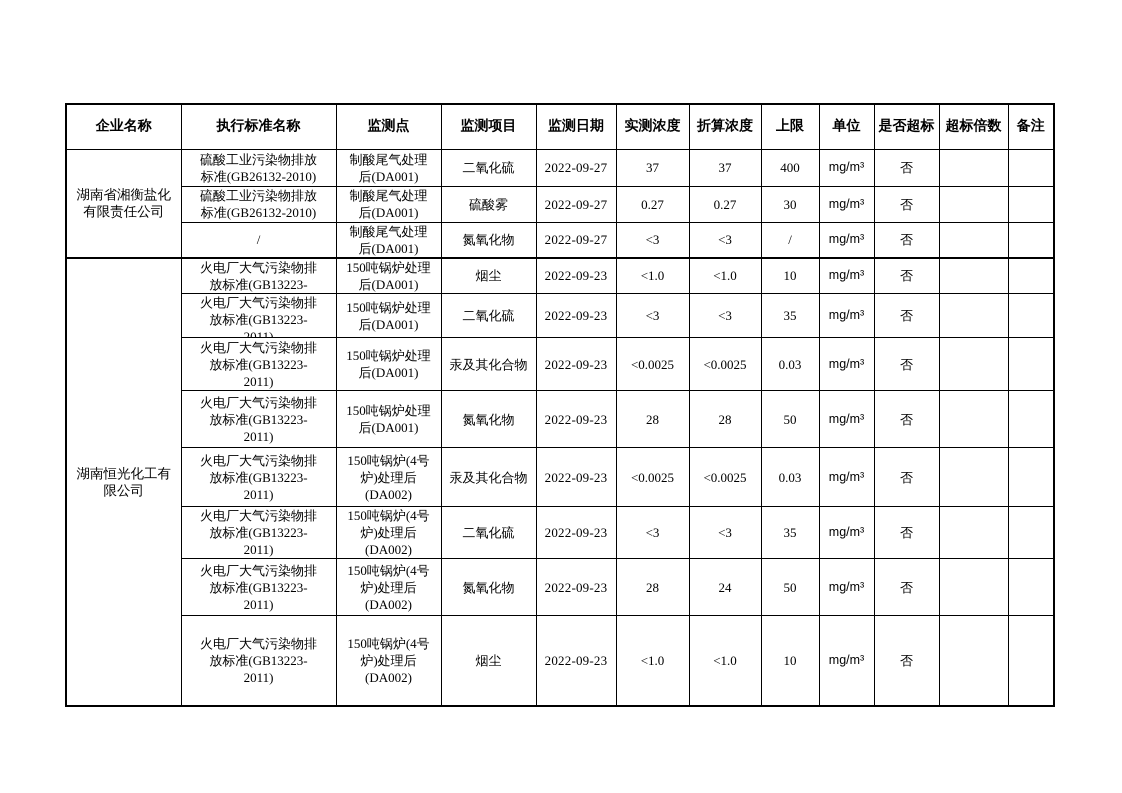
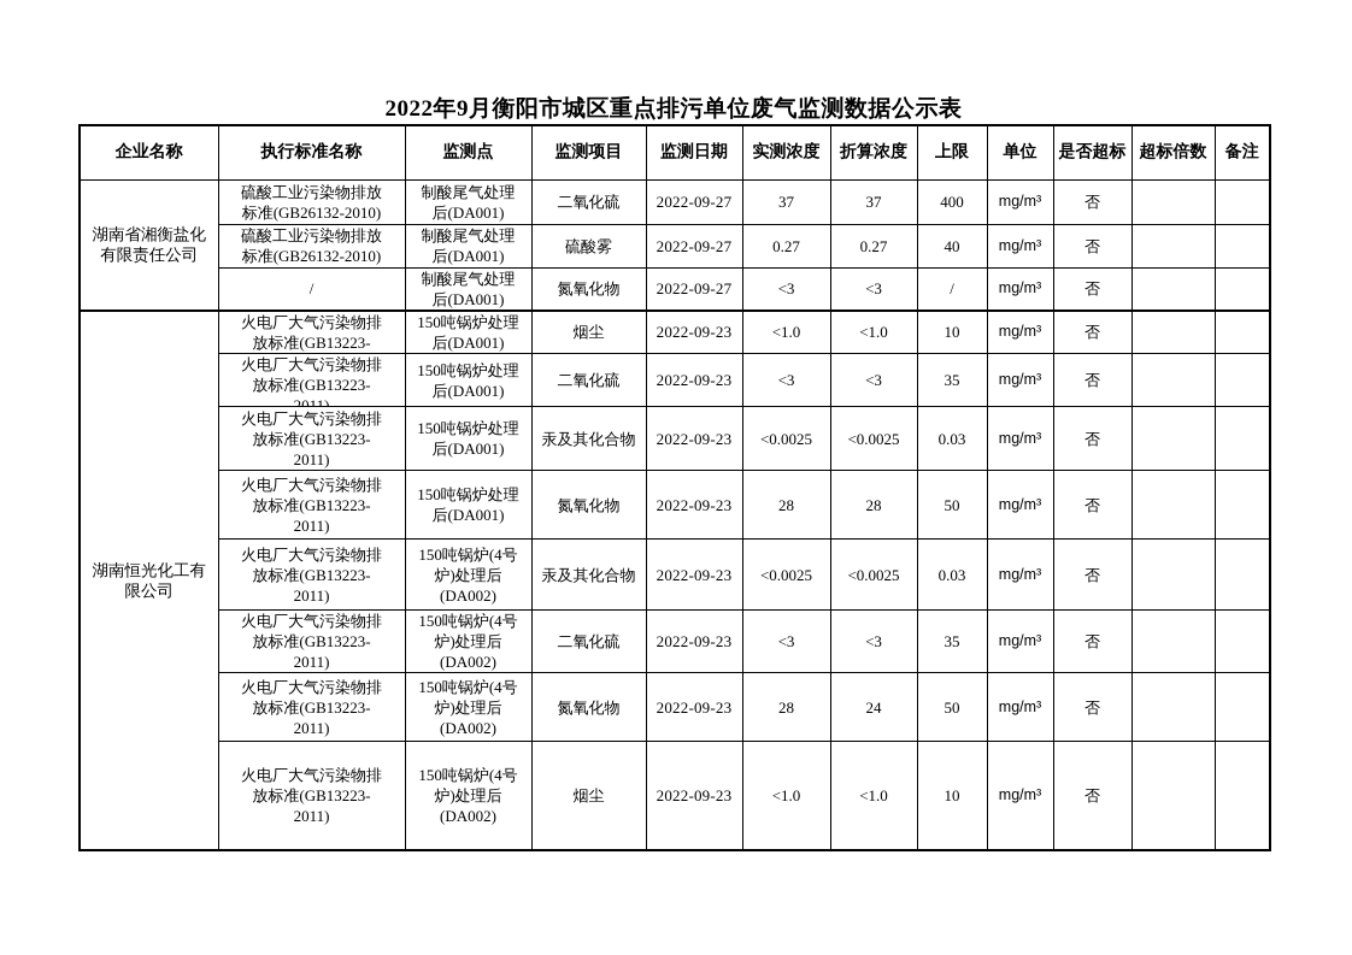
+ 2022年9月衡阳市城区重点排污单位废气监测数据公示表
  企业名称	执行标准名称	监测点	监测项目	监测日期	实测浓度	折算浓度	上限	单位	是否超标	超标倍数	备注
  湖南省湘衡盐化 有限责任公司	硫酸工业污染物排放 标准(GB26132-2010)	制酸尾气处理 后(DA001)	二氧化硫	2022-09-27	37	37	400	mg/m³	否
- 硫酸工业污染物排放 标准(GB26132-2010)	制酸尾气处理 后(DA001)	硫酸雾	2022-09-27	0.27	0.27	30	mg/m³	否
+ 硫酸工业污染物排放 标准(GB26132-2010)	制酸尾气处理 后(DA001)	硫酸雾	2022-09-27	0.27	0.27	40	mg/m³	否
  /	制酸尾气处理 后(DA001)	氮氧化物	2022-09-27	<3	<3	/	mg/m³	否
  湖南恒光化工有 限公司	火电厂大气污染物排 放标准(GB13223-	150吨锅炉处理 后(DA001)	烟尘	2022-09-23	<1.0	<1.0	10	mg/m³	否
  火电厂大气污染物排 放标准(GB13223- 2011)	150吨锅炉处理 后(DA001)	二氧化硫	2022-09-23	<3	<3	35	mg/m³	否
  火电厂大气污染物排 放标准(GB13223- 2011)	150吨锅炉处理 后(DA001)	汞及其化合物	2022-09-23	<0.0025	<0.0025	0.03	mg/m³	否
  火电厂大气污染物排 放标准(GB13223- 2011)	150吨锅炉处理 后(DA001)	氮氧化物	2022-09-23	28	28	50	mg/m³	否
  火电厂大气污染物排 放标准(GB13223- 2011)	150吨锅炉(4号 炉)处理后 (DA002)	汞及其化合物	2022-09-23	<0.0025	<0.0025	0.03	mg/m³	否
  火电厂大气污染物排 放标准(GB13223- 2011)	150吨锅炉(4号 炉)处理后 (DA002)	二氧化硫	2022-09-23	<3	<3	35	mg/m³	否
  火电厂大气污染物排 放标准(GB13223- 2011)	150吨锅炉(4号 炉)处理后 (DA002)	氮氧化物	2022-09-23	28	24	50	mg/m³	否
  火电厂大气污染物排 放标准(GB13223- 2011)	150吨锅炉(4号 炉)处理后 (DA002)	烟尘	2022-09-23	<1.0	<1.0	10	mg/m³	否
